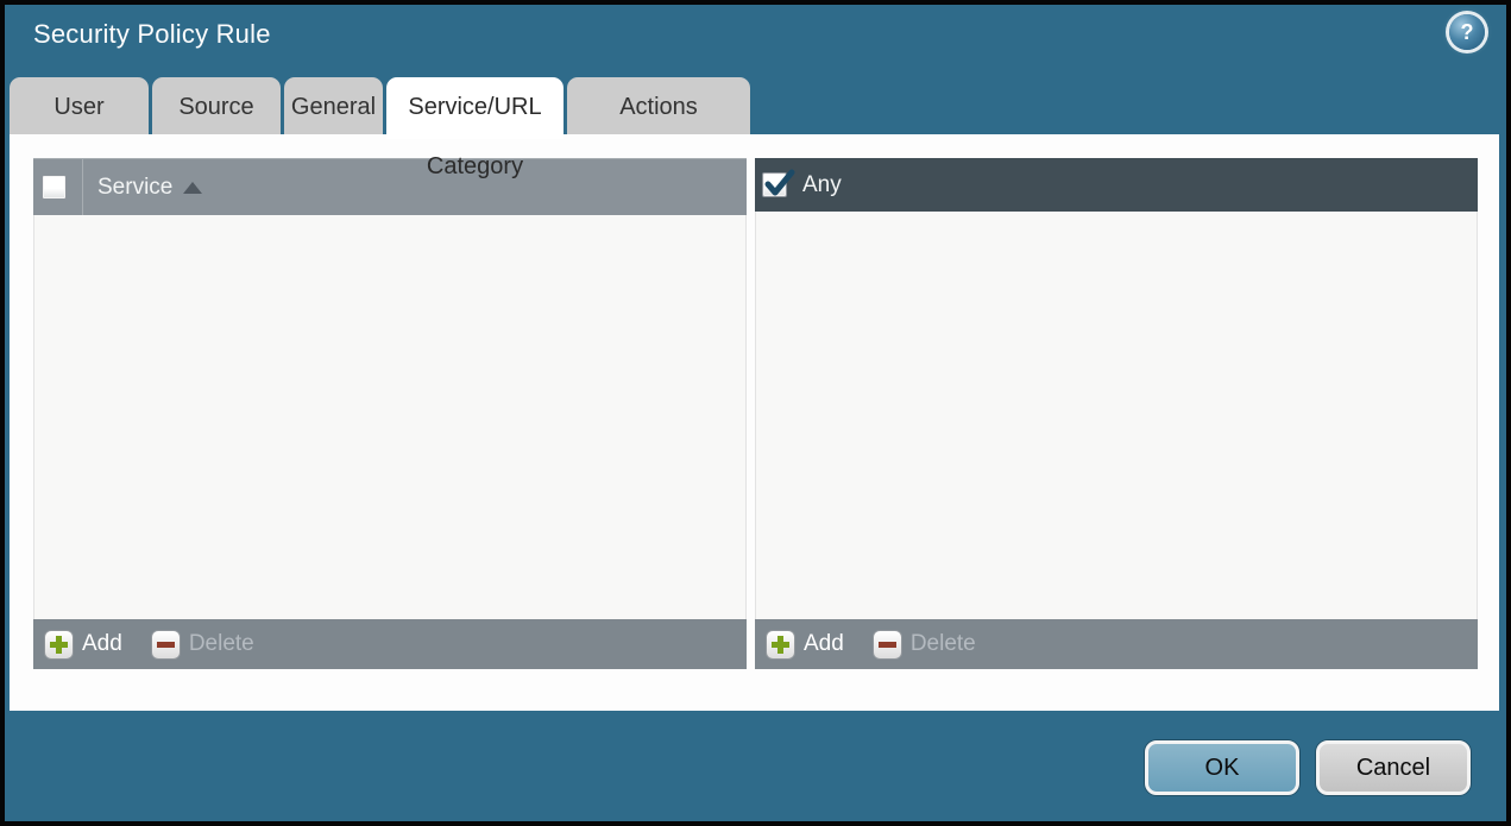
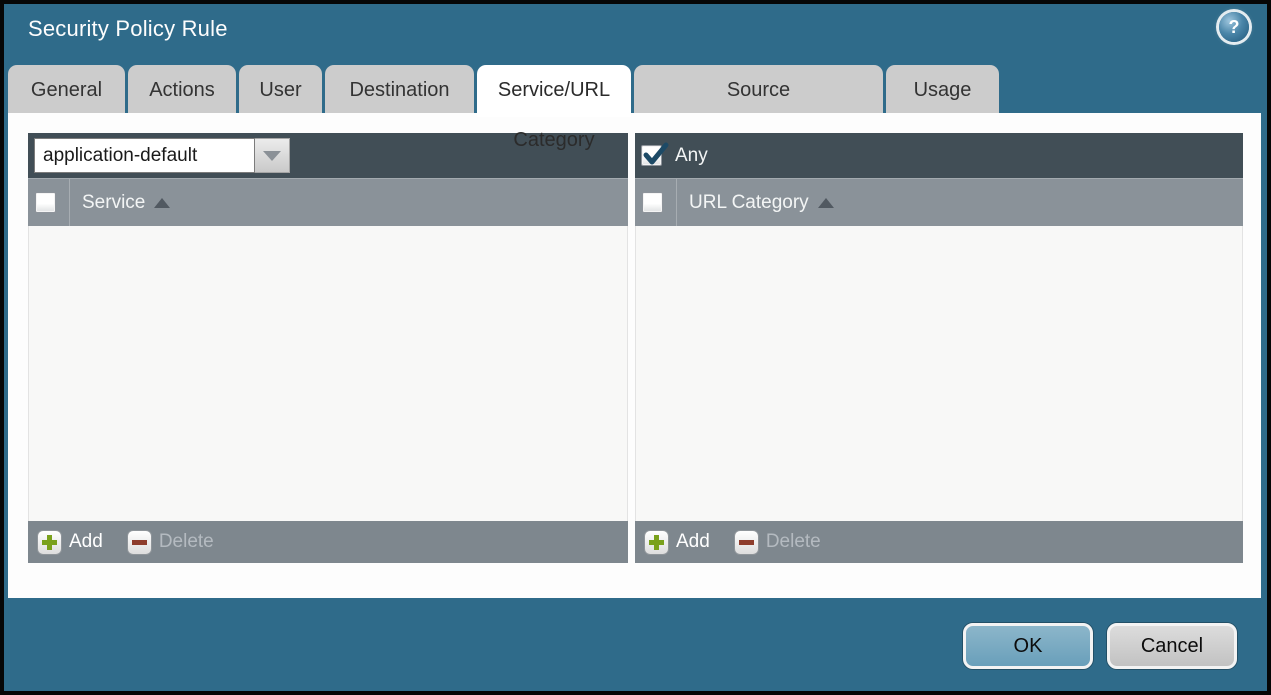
  Security Policy Rule
  ?
- User
+ General
- Source
+ Actions
- General
+ User
+ Destination
  Service/URL Category
- Actions
+ Source
+ Usage
+ application-default
  Service
  Add
  Delete
  Any
+ URL Category
  Add
  Delete
  OK
  Cancel
